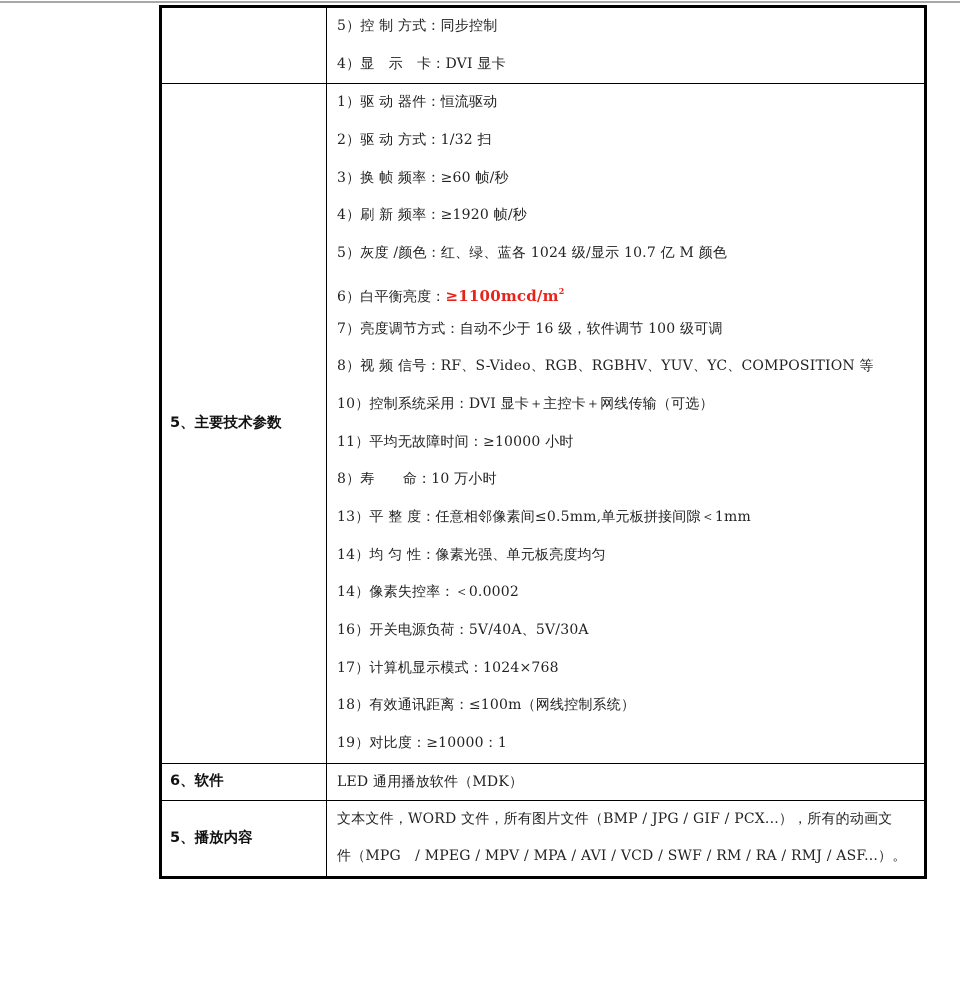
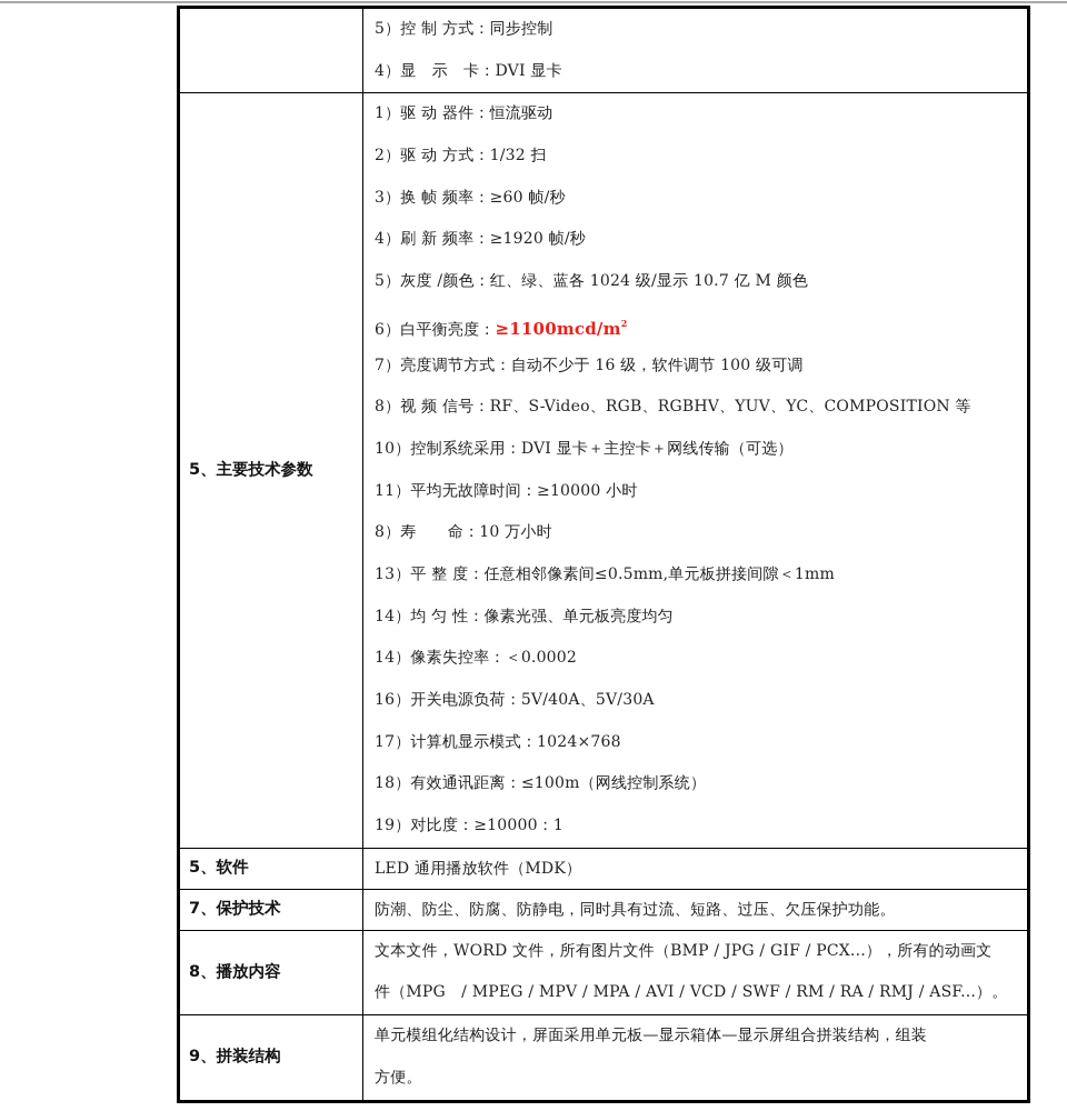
  	5）控 制 方式：同步控制 4）显 示 卡：DVI 显卡
  5、主要技术参数	1）驱 动 器件：恒流驱动 2）驱 动 方式：1/32 扫 3）换 帧 频率：≥60 帧/秒 4）刷 新 频率：≥1920 帧/秒 5）灰度 /颜色：红、绿、蓝各 1024 级/显示 10.7 亿 M 颜色 6）白平衡亮度：≥1100mcd/m2 7）亮度调节方式：自动不少于 16 级，软件调节 100 级可调 8）视 频 信号：RF、S-Video、RGB、RGBHV、YUV、YC、COMPOSITION 等 10）控制系统采用：DVI 显卡＋主控卡＋网线传输（可选） 11）平均无故障时间：≥10000 小时 8）寿 命：10 万小时 13）平 整 度：任意相邻像素间≤0.5mm,单元板拼接间隙＜1mm 14）均 匀 性：像素光强、单元板亮度均匀 14）像素失控率：＜0.0002 16）开关电源负荷：5V/40A、5V/30A 17）计算机显示模式：1024×768 18）有效通讯距离：≤100m（网线控制系统） 19）对比度：≥10000：1
- 6、软件	LED 通用播放软件（MDK）
+ 5、软件	LED 通用播放软件（MDK）
+ 7、保护技术	防潮、防尘、防腐、防静电，同时具有过流、短路、过压、欠压保护功能。
- 5、播放内容	文本文件，WORD 文件，所有图片文件（BMP / JPG / GIF / PCX...），所有的动画文 件（MPG / MPEG / MPV / MPA / AVI / VCD / SWF / RM / RA / RMJ / ASF...）。
+ 8、播放内容	文本文件，WORD 文件，所有图片文件（BMP / JPG / GIF / PCX...），所有的动画文 件（MPG / MPEG / MPV / MPA / AVI / VCD / SWF / RM / RA / RMJ / ASF...）。
+ 9、拼装结构	单元模组化结构设计，屏面采用单元板—显示箱体—显示屏组合拼装结构，组装 方便。
